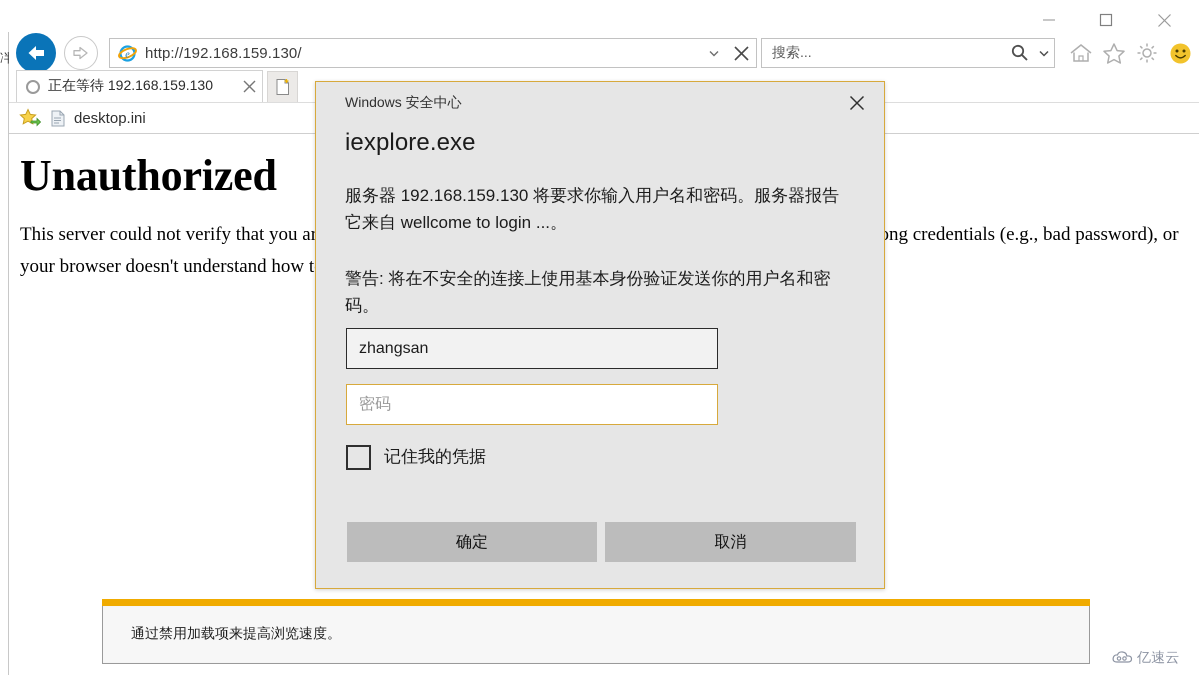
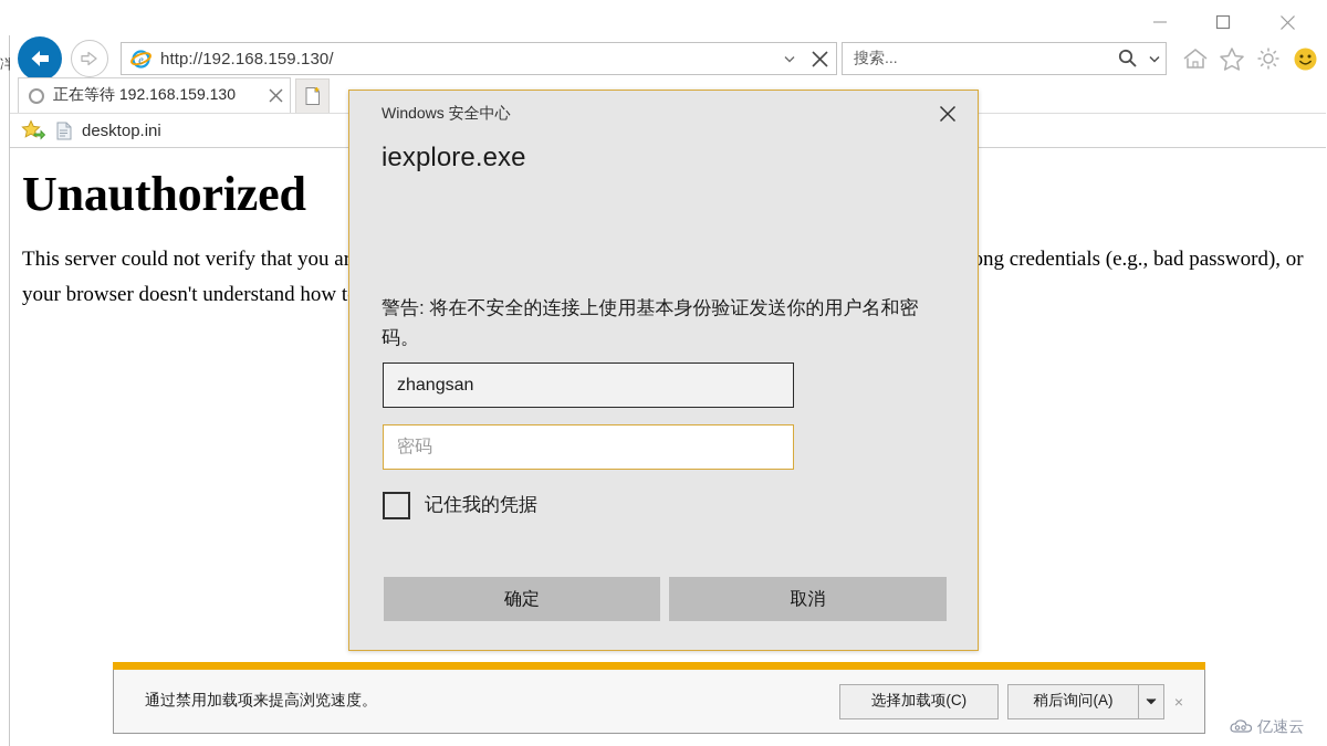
  冸
  e
  http://192.168.159.130/
  搜索...
  正在等待 192.168.159.130
  desktop.ini
  Unauthorized
  通过禁用加载项来提高浏览速度。
+ 选择加载项(C)
+ 稍后询问(A)
+ ×
  Windows 安全中心
  iexplore.exe
- 服务器 192.168.159.130 将要求你输入用户名和密码。服务器报告它来自 wellcome to login ...。
  警告: 将在不安全的连接上使用基本身份验证发送你的用户名和密码。
  zhangsan
  密码
  记住我的凭据
  确定
  取消
  亿速云
